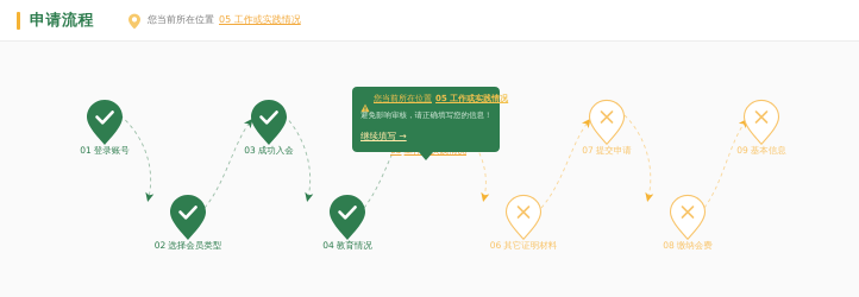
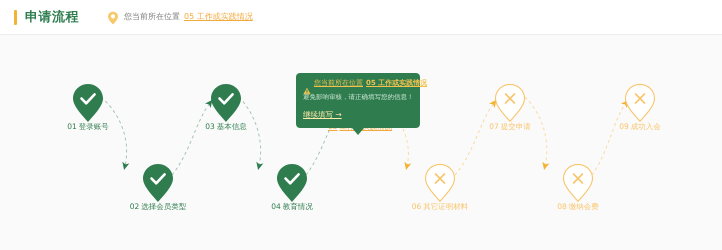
  申请流程
  您当前所在位置
  05 工作或实践情况
  01 登录账号
  02 选择会员类型
- 03 成功入会
+ 03 基本信息
  04 教育情况
  06 其它证明材料
  07 提交申请
  08 缴纳会费
- 09 基本信息
+ 09 成功入会
  您当前所在位置
  05 工作或实践情况
  避免影响审核，请正确填写您的信息！
  继续填写 →
